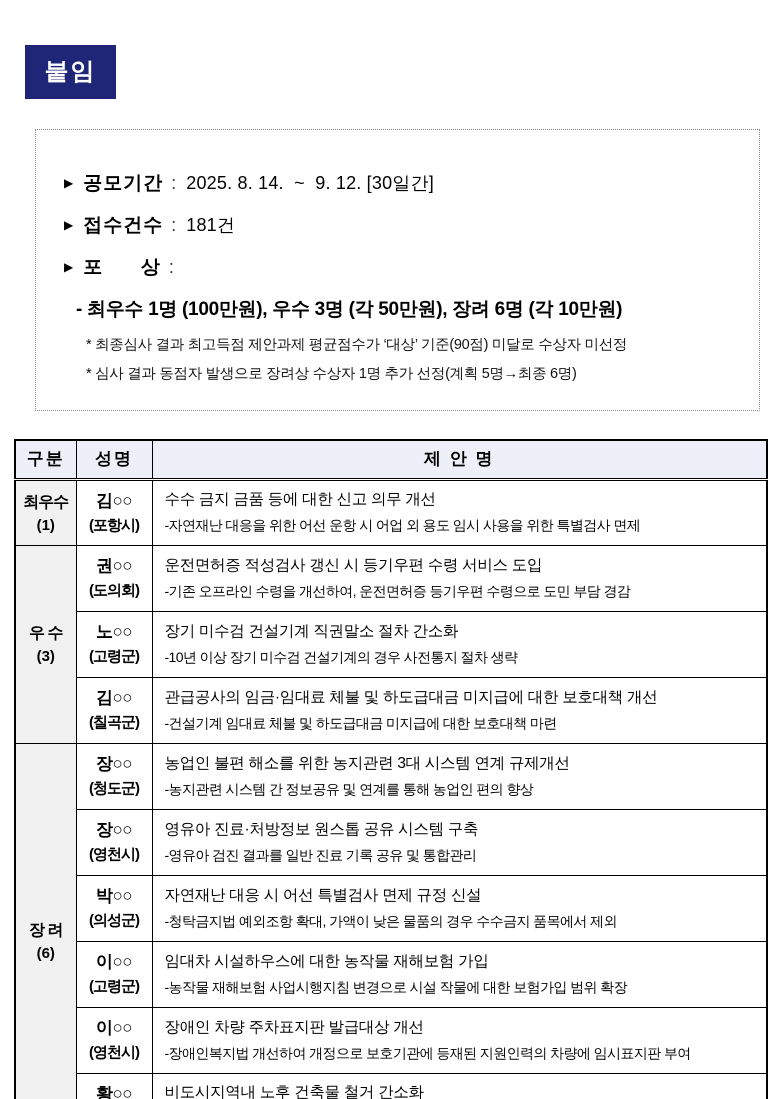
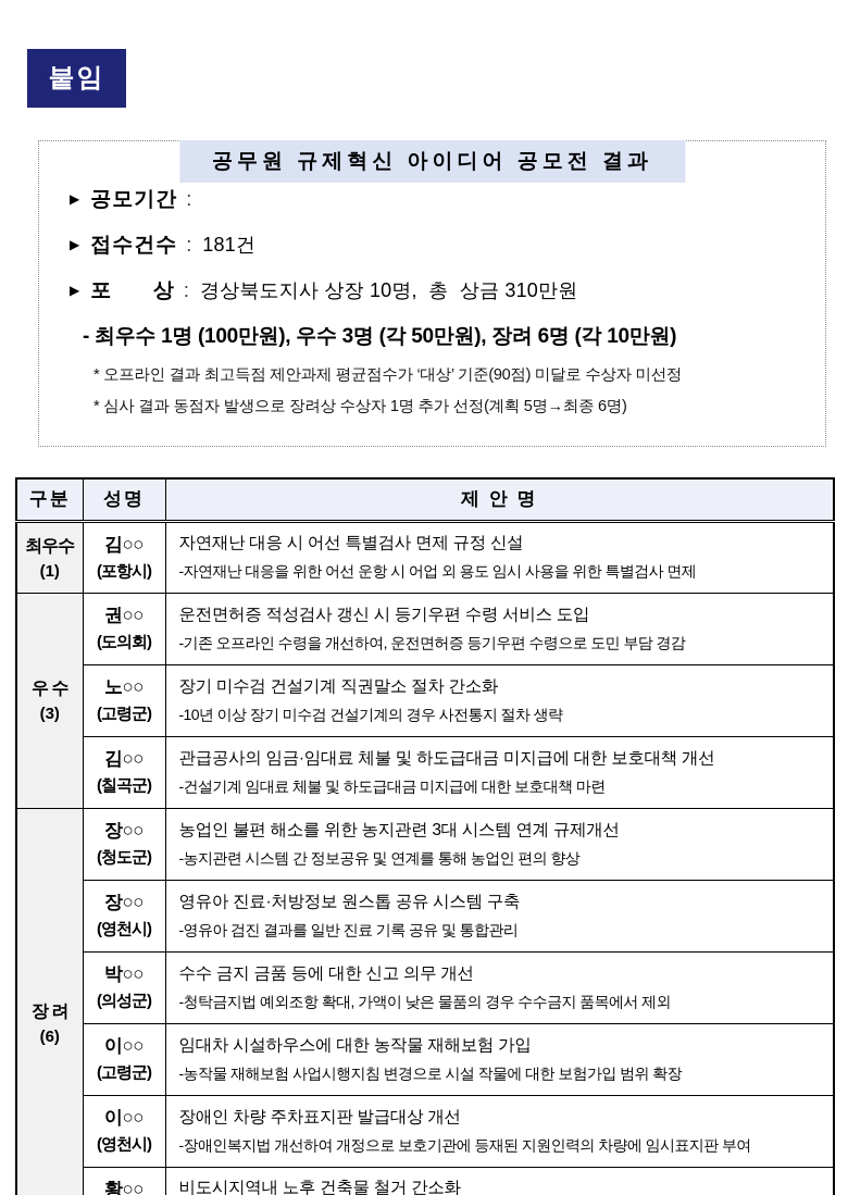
  붙임
+ 공무원 규제혁신 아이디어 공모전 결과
  ▶
  공모기간
  :
- 2025. 8. 14. ~ 9. 12. [30일간]
  ▶
  접수건수
  :
  181건
  ▶
  포 상
  :
+ 경상북도지사 상장 10명, 총 상금 310만원
  - 최우수 1명 (100만원), 우수 3명 (각 50만원), 장려 6명 (각 10만원)
- * 최종심사 결과 최고득점 제안과제 평균점수가 ‘대상’ 기준(90점) 미달로 수상자 미선정
+ * 오프라인 결과 최고득점 제안과제 평균점수가 ‘대상’ 기준(90점) 미달로 수상자 미선정
  * 심사 결과 동점자 발생으로 장려상 수상자 1명 추가 선정(계획 5명→최종 6명)
  구분	성명	제 안 명
- 최우수(1)	김○○(포항시)	수수 금지 금품 등에 대한 신고 의무 개선-자연재난 대응을 위한 어선 운항 시 어업 외 용도 임시 사용을 위한 특별검사 면제
+ 최우수(1)	김○○(포항시)	자연재난 대응 시 어선 특별검사 면제 규정 신설-자연재난 대응을 위한 어선 운항 시 어업 외 용도 임시 사용을 위한 특별검사 면제
  우 수(3)	권○○(도의회)	운전면허증 적성검사 갱신 시 등기우편 수령 서비스 도입-기존 오프라인 수령을 개선하여, 운전면허증 등기우편 수령으로 도민 부담 경감
  노○○(고령군)	장기 미수검 건설기계 직권말소 절차 간소화-10년 이상 장기 미수검 건설기계의 경우 사전통지 절차 생략
  김○○(칠곡군)	관급공사의 임금·임대료 체불 및 하도급대금 미지급에 대한 보호대책 개선-건설기계 임대료 체불 및 하도급대금 미지급에 대한 보호대책 마련
  장 려(6)	장○○(청도군)	농업인 불편 해소를 위한 농지관련 3대 시스템 연계 규제개선-농지관련 시스템 간 정보공유 및 연계를 통해 농업인 편의 향상
  장○○(영천시)	영유아 진료·처방정보 원스톱 공유 시스템 구축-영유아 검진 결과를 일반 진료 기록 공유 및 통합관리
- 박○○(의성군)	자연재난 대응 시 어선 특별검사 면제 규정 신설-청탁금지법 예외조항 확대, 가액이 낮은 물품의 경우 수수금지 품목에서 제외
+ 박○○(의성군)	수수 금지 금품 등에 대한 신고 의무 개선-청탁금지법 예외조항 확대, 가액이 낮은 물품의 경우 수수금지 품목에서 제외
  이○○(고령군)	임대차 시설하우스에 대한 농작물 재해보험 가입-농작물 재해보험 사업시행지침 변경으로 시설 작물에 대한 보험가입 범위 확장
  이○○(영천시)	장애인 차량 주차표지판 발급대상 개선-장애인복지법 개선하여 개정으로 보호기관에 등재된 지원인력의 차량에 임시표지판 부여
  황○○	비도시지역내 노후 건축물 철거 간소화
